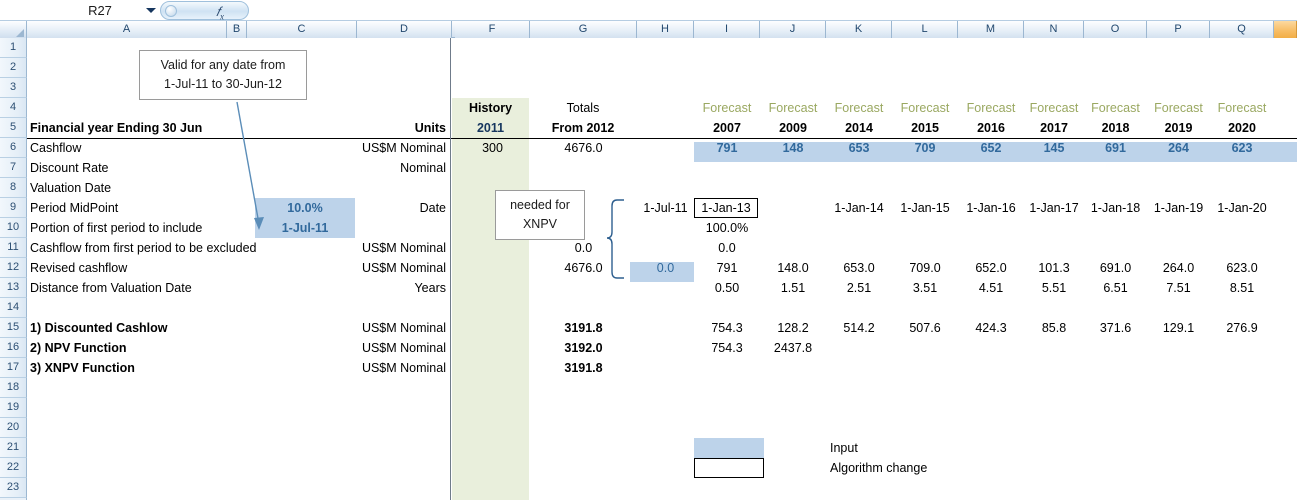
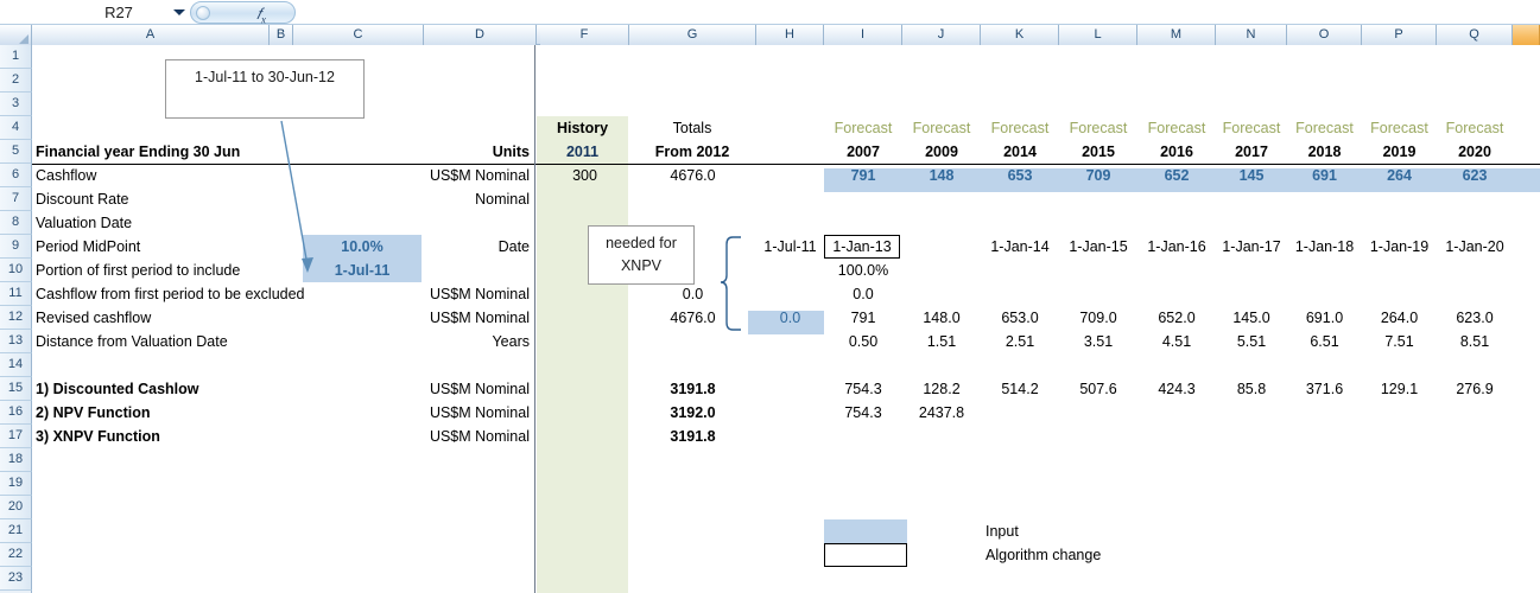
  R27
  𝑓x
  A
  B
  C
  D
  F
  G
  H
  I
  J
  K
  L
  M
  N
  O
  P
  Q
  1
  2
  3
  4
  5
  6
  7
  8
  9
  10
  11
  12
  13
  14
  15
  16
  17
  18
  19
  20
  21
  22
  23
  Financial year Ending 30 Jun
  Units
  Cashflow
  US$M Nominal
  Discount Rate
  Nominal
  Valuation Date
  Period MidPoint
  Date
  Portion of first period to include
  Cashflow from first period to be excluded
  US$M Nominal
  Revised cashflow
  US$M Nominal
  Distance from Valuation Date
  Years
  1) Discounted Cashlow
  US$M Nominal
  2) NPV Function
  US$M Nominal
  3) XNPV Function
  US$M Nominal
  10.0%
  1-Jul-11
  History
  2011
  Totals
  From 2012
  Forecast
  2007
  Forecast
  2009
  Forecast
  2014
  Forecast
  2015
  Forecast
  2016
  Forecast
  2017
  Forecast
  2018
  Forecast
  2019
  Forecast
  2020
  300
  4676.0
  791
  148
  653
  709
  652
  145
  691
  264
  623
  1-Jul-11
  1-Jan-14
  1-Jan-15
  1-Jan-16
  1-Jan-17
  1-Jan-18
  1-Jan-19
  1-Jan-20
  100.0%
  0.0
  0.0
  4676.0
  0.0
  791
  148.0
  653.0
  709.0
  652.0
- 101.3
+ 145.0
  691.0
  264.0
  623.0
  0.50
  1.51
  2.51
  3.51
  4.51
  5.51
  6.51
  7.51
  8.51
  3191.8
  754.3
  128.2
  514.2
  507.6
  424.3
  85.8
  371.6
  129.1
  276.9
  3192.0
  754.3
  2437.8
  3191.8
  1-Jan-13
- Valid for any date from
  1-Jul-11 to 30-Jun-12
  needed for
  XNPV
  Input
  Algorithm change
